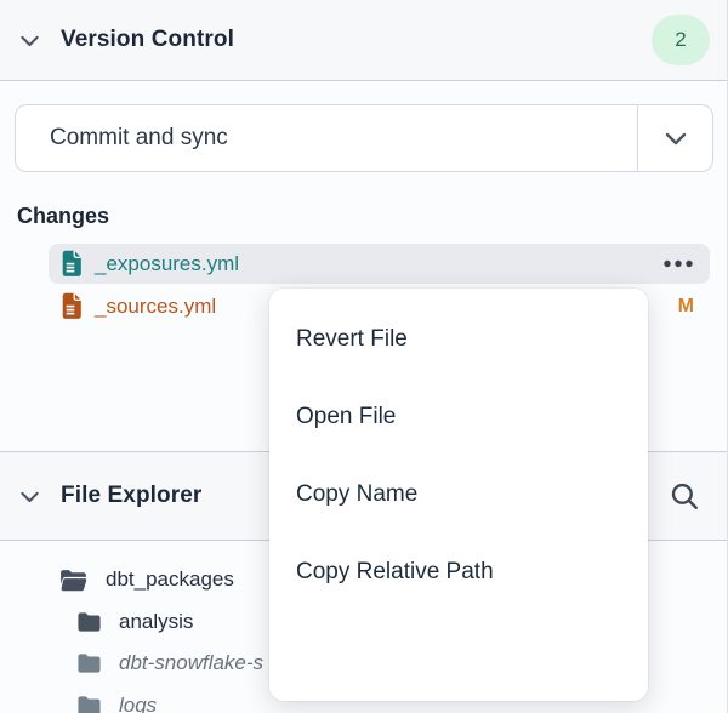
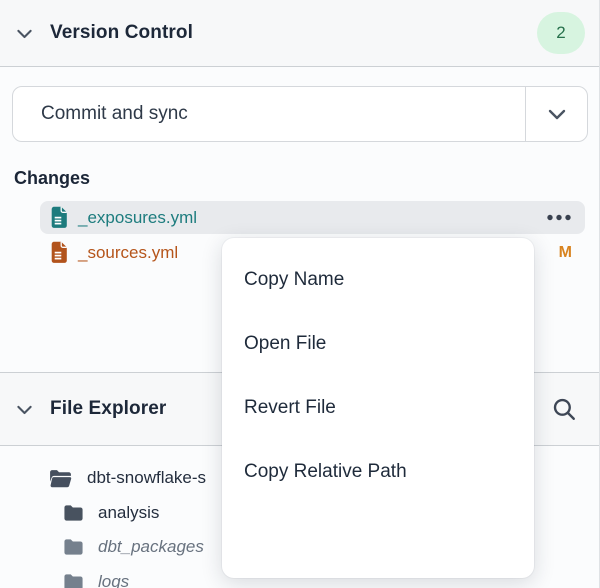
  Version Control
  2
  Commit and sync
  Changes
  _exposures.yml
  _sources.yml
  M
  File Explorer
- dbt_packages
+ dbt-snowflake-s
  analysis
- dbt-snowflake-s
+ dbt_packages
  logs
- Revert File
+ Copy Name
  Open File
- Copy Name
+ Revert File
  Copy Relative Path
